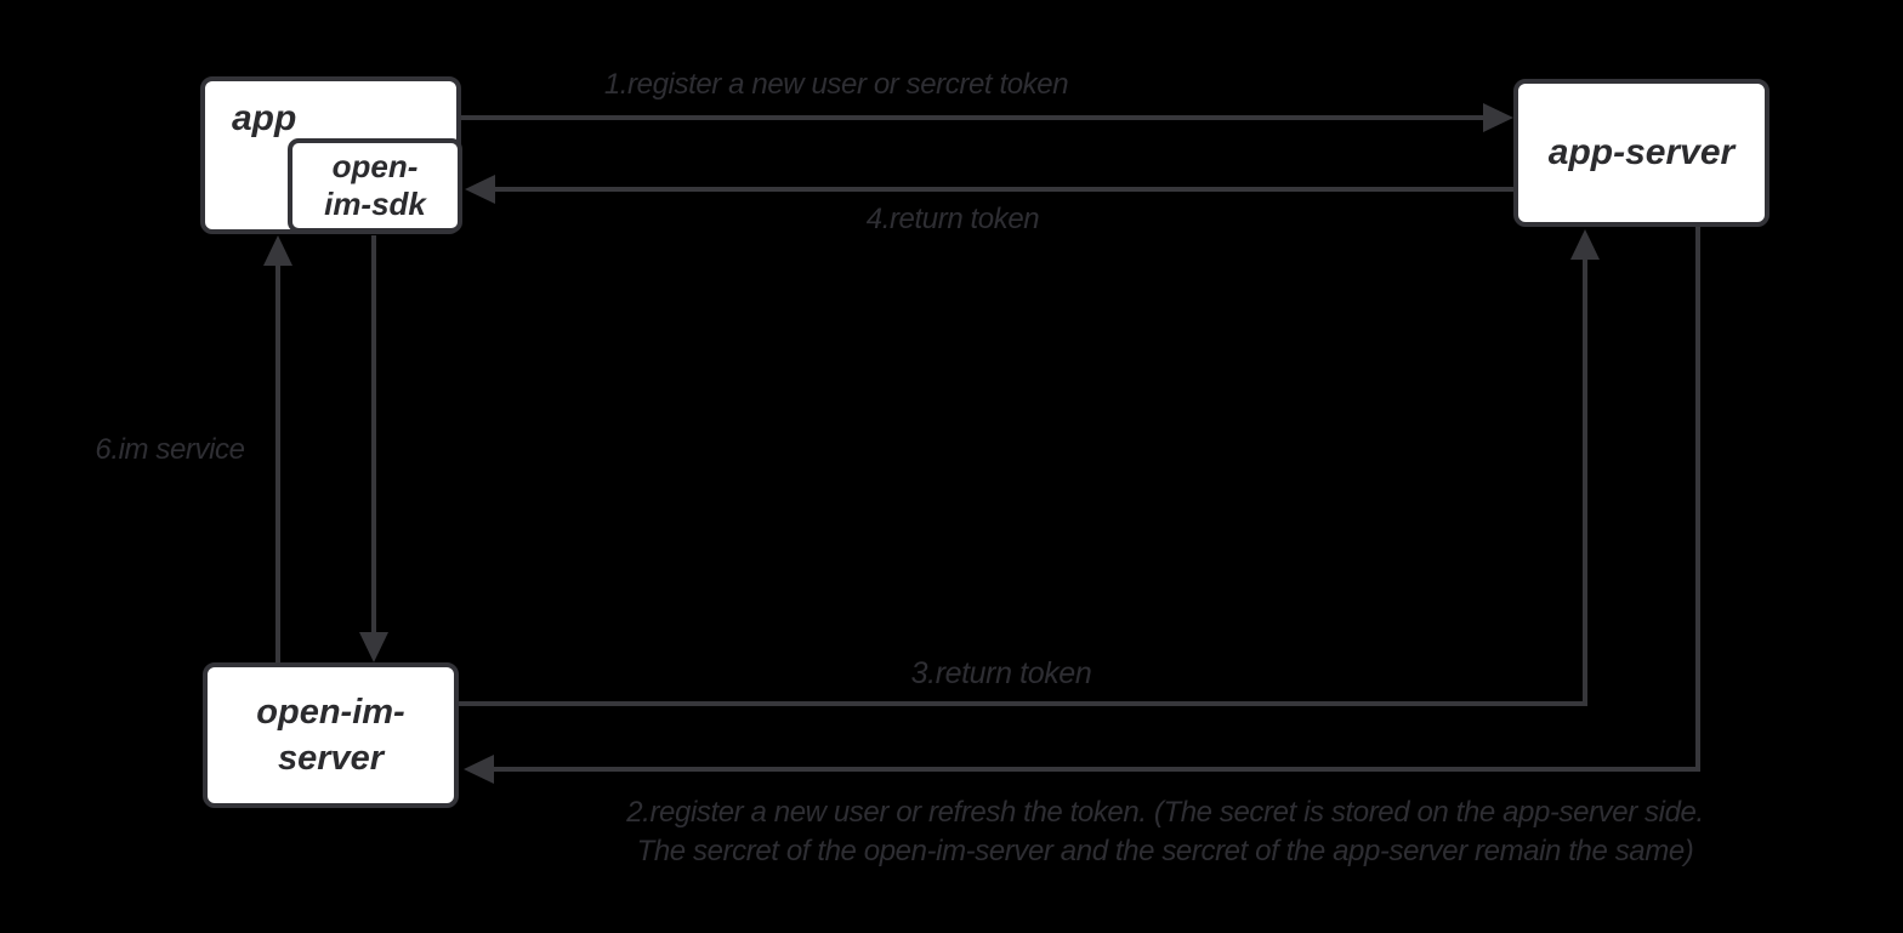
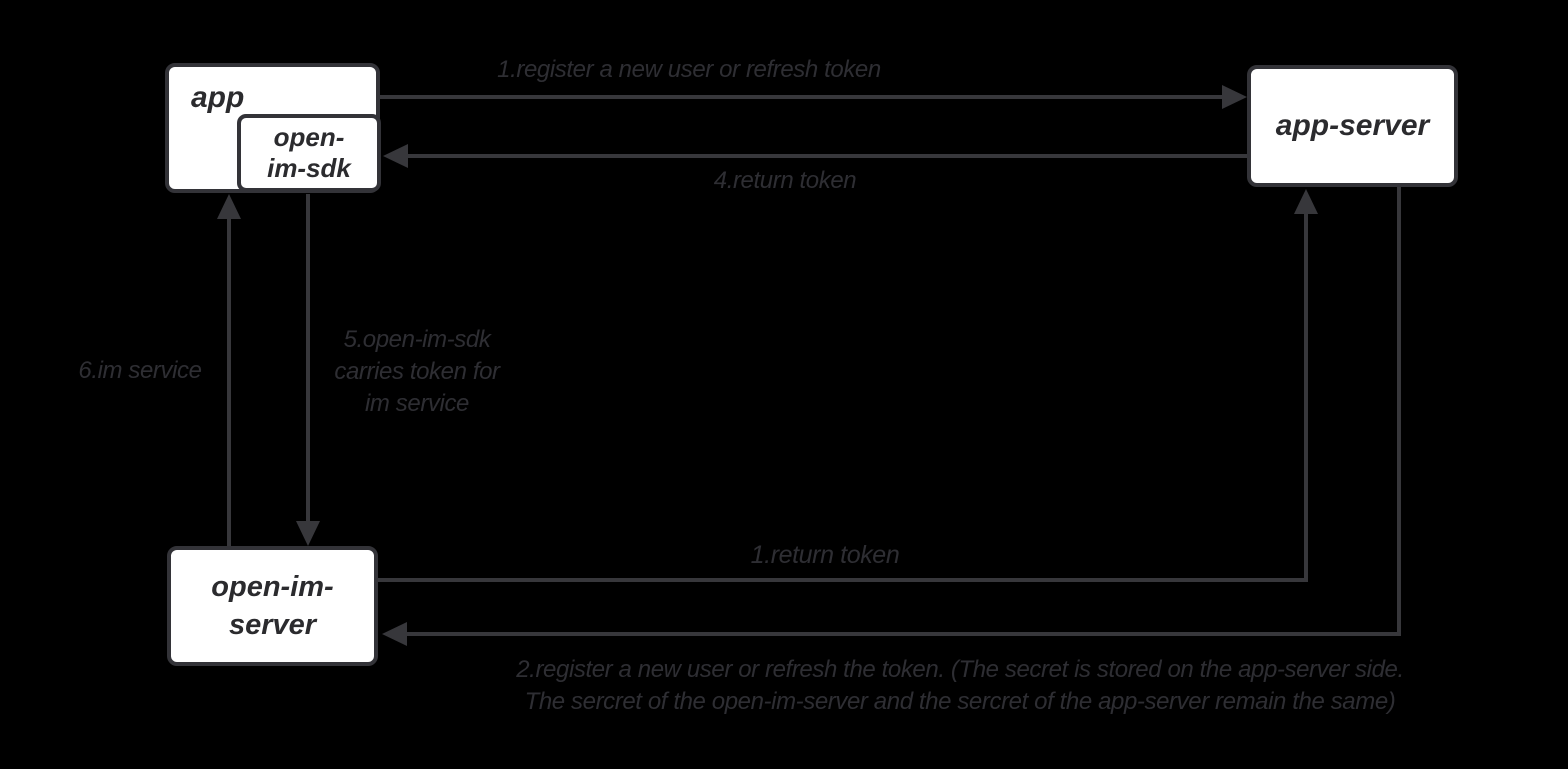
  app
  open-
  im-sdk
  app-server
  open-im-
  server
- 1.register a new user or sercret token
+ 1.register a new user or refresh token
  4.return token
+ 5.open-im-sdk
+ carries token for
+ im service
  6.im service
- 3.return token
+ 1.return token
  2.register a new user or refresh the token. (The secret is stored on the app-server side.
  The sercret of the open-im-server and the sercret of the app-server remain the same)
